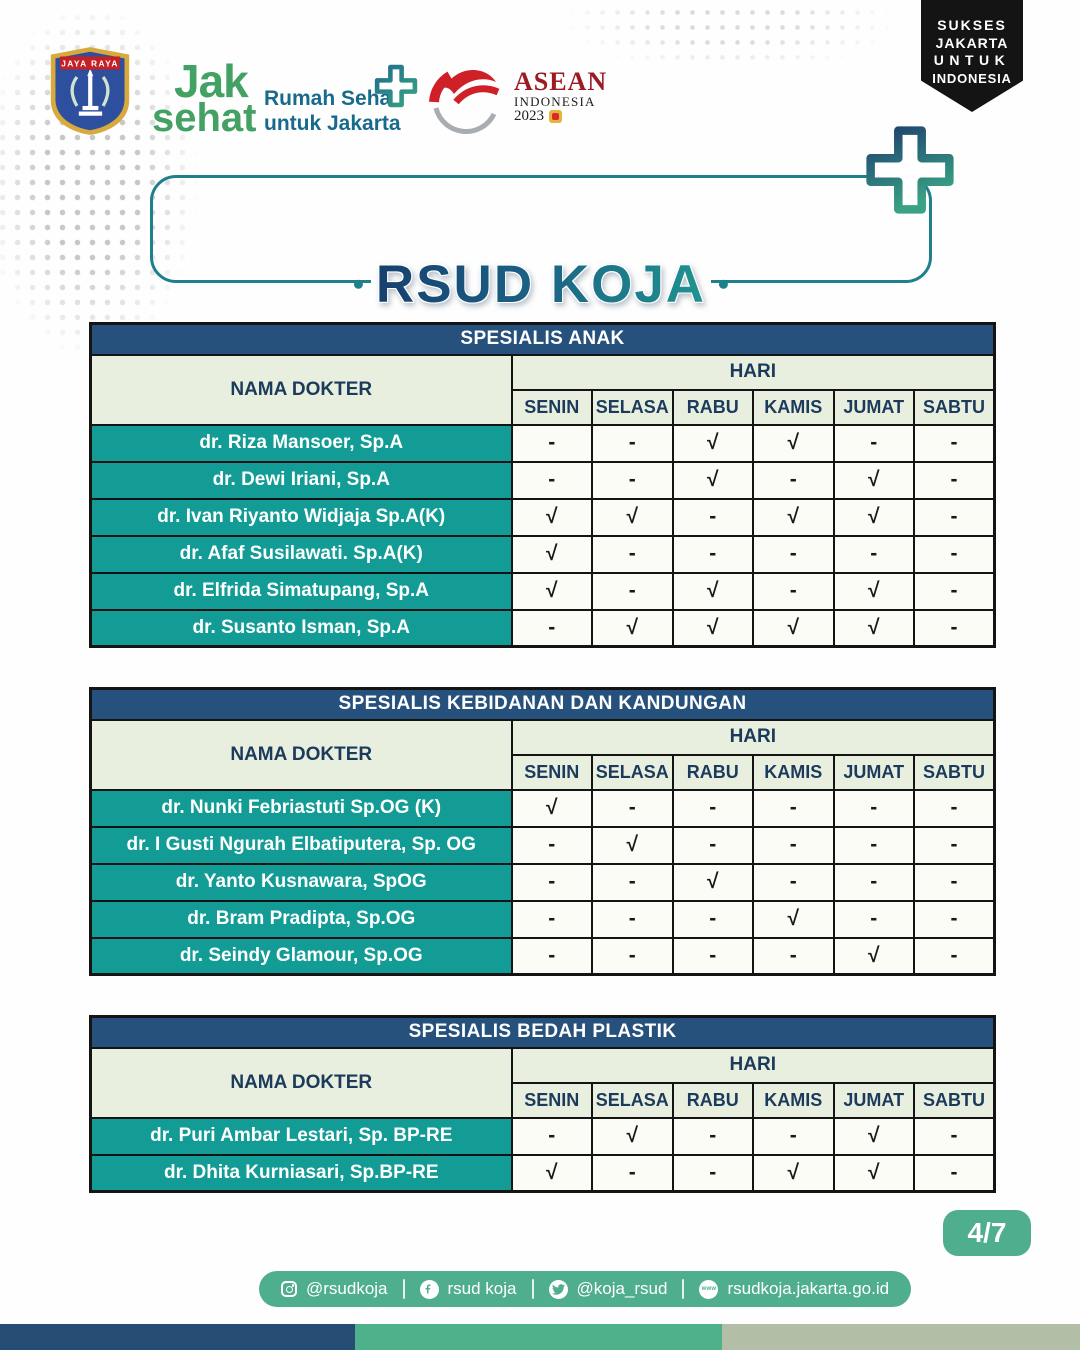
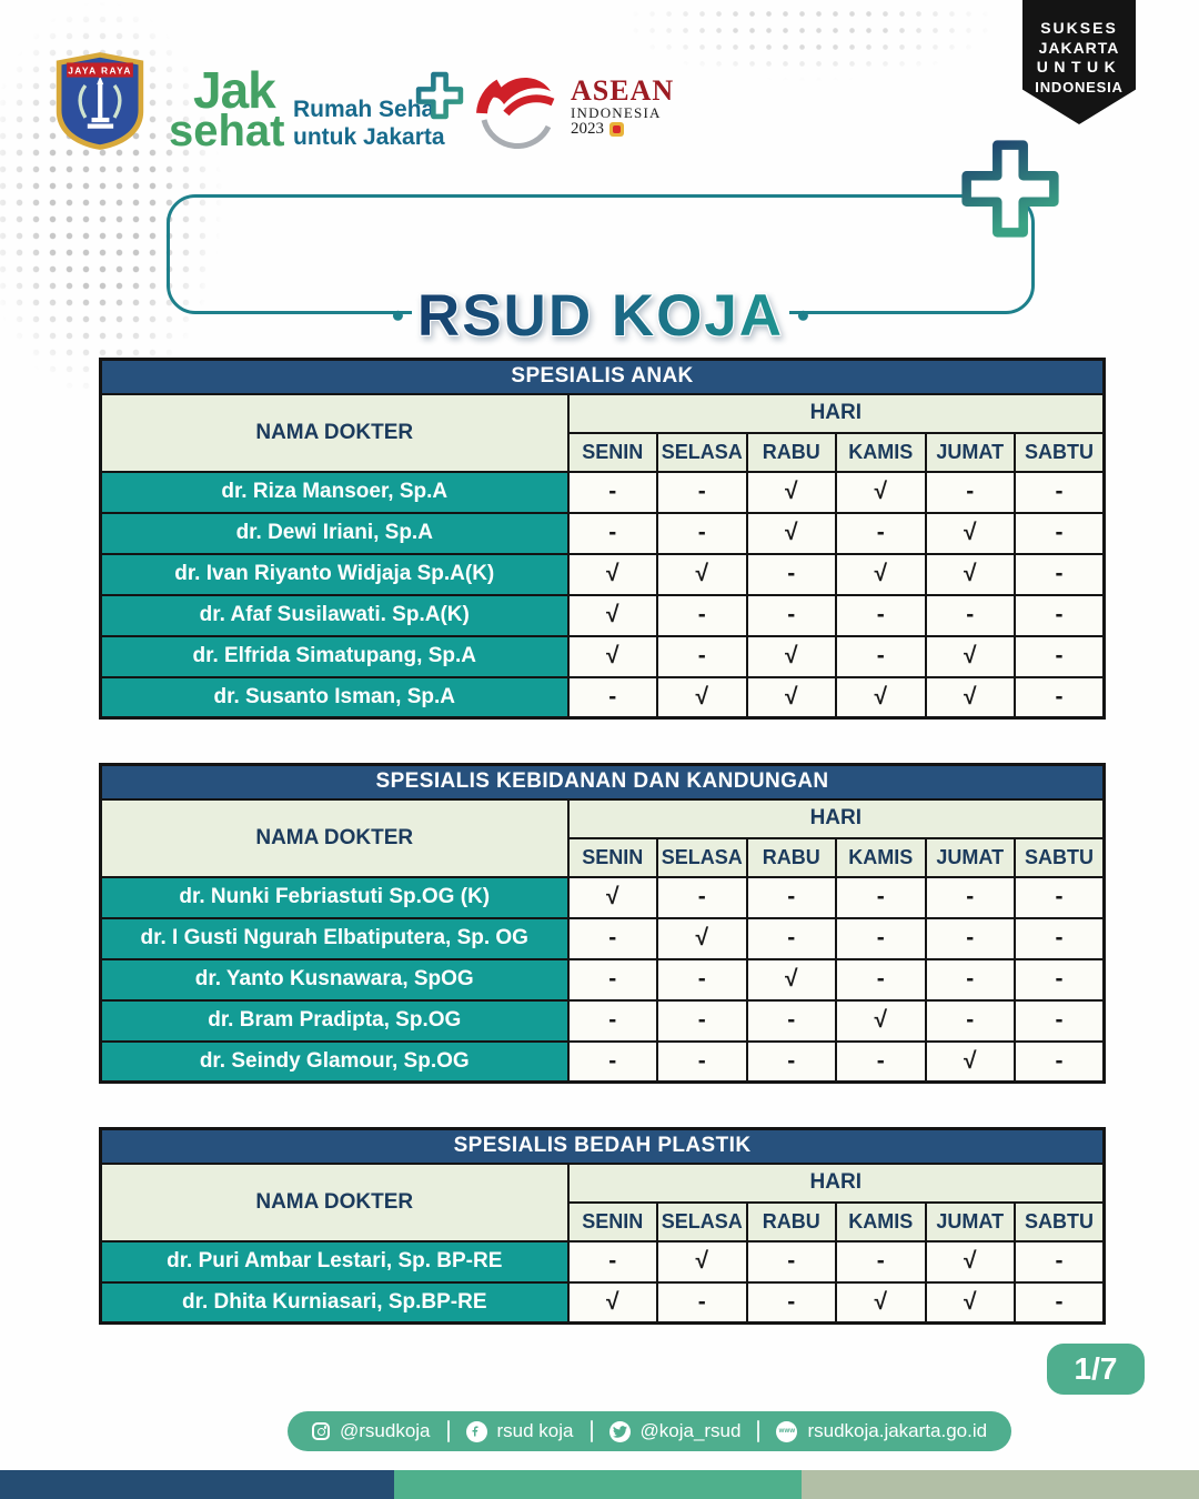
  JAYA RAYA
  Jak
  sehat
  Rumah Seha
  untuk Jakarta
  ASEAN
  INDONESIA
  2023
  SUKSES
  JAKARTA
  UNTUK
  INDONESIA
  RSUD KOJA
  SPESIALIS ANAK
  NAMA DOKTER	HARI
  SENIN	SELASA	RABU	KAMIS	JUMAT	SABTU
  dr. Riza Mansoer, Sp.A	-	-	√	√	-	-
  dr. Dewi Iriani, Sp.A	-	-	√	-	√	-
  dr. Ivan Riyanto Widjaja Sp.A(K)	√	√	-	√	√	-
  dr. Afaf Susilawati. Sp.A(K)	√	-	-	-	-	-
  dr. Elfrida Simatupang, Sp.A	√	-	√	-	√	-
  dr. Susanto Isman, Sp.A	-	√	√	√	√	-
  SPESIALIS KEBIDANAN DAN KANDUNGAN
  NAMA DOKTER	HARI
  SENIN	SELASA	RABU	KAMIS	JUMAT	SABTU
  dr. Nunki Febriastuti Sp.OG (K)	√	-	-	-	-	-
  dr. I Gusti Ngurah Elbatiputera, Sp. OG	-	√	-	-	-	-
  dr. Yanto Kusnawara, SpOG	-	-	√	-	-	-
  dr. Bram Pradipta, Sp.OG	-	-	-	√	-	-
  dr. Seindy Glamour, Sp.OG	-	-	-	-	√	-
  SPESIALIS BEDAH PLASTIK
  NAMA DOKTER	HARI
  SENIN	SELASA	RABU	KAMIS	JUMAT	SABTU
  dr. Puri Ambar Lestari, Sp. BP-RE	-	√	-	-	√	-
  dr. Dhita Kurniasari, Sp.BP-RE	√	-	-	√	√	-
- 4/7
+ 1/7
  @rsudkoja
  rsud koja
  @koja_rsud
  rsudkoja.jakarta.go.id
